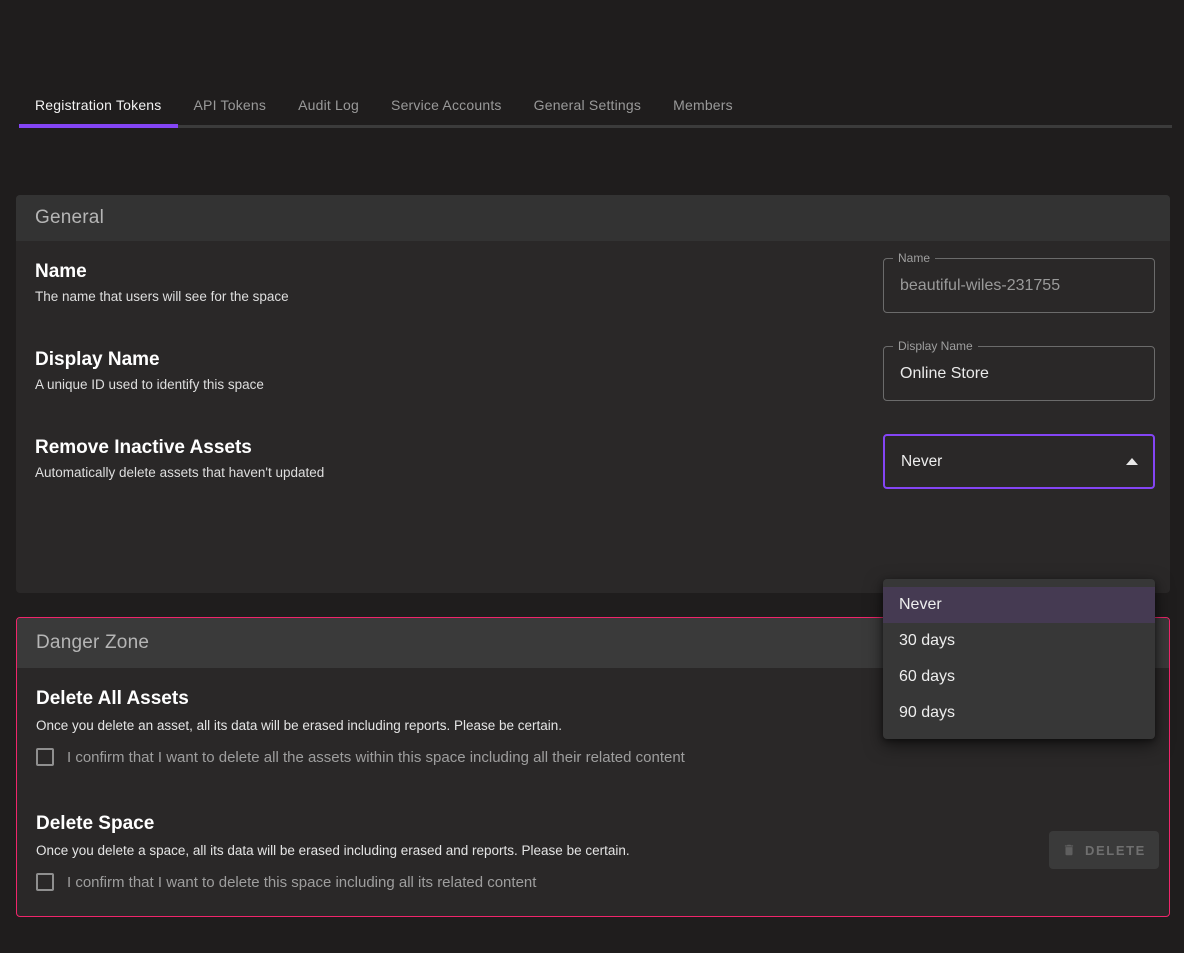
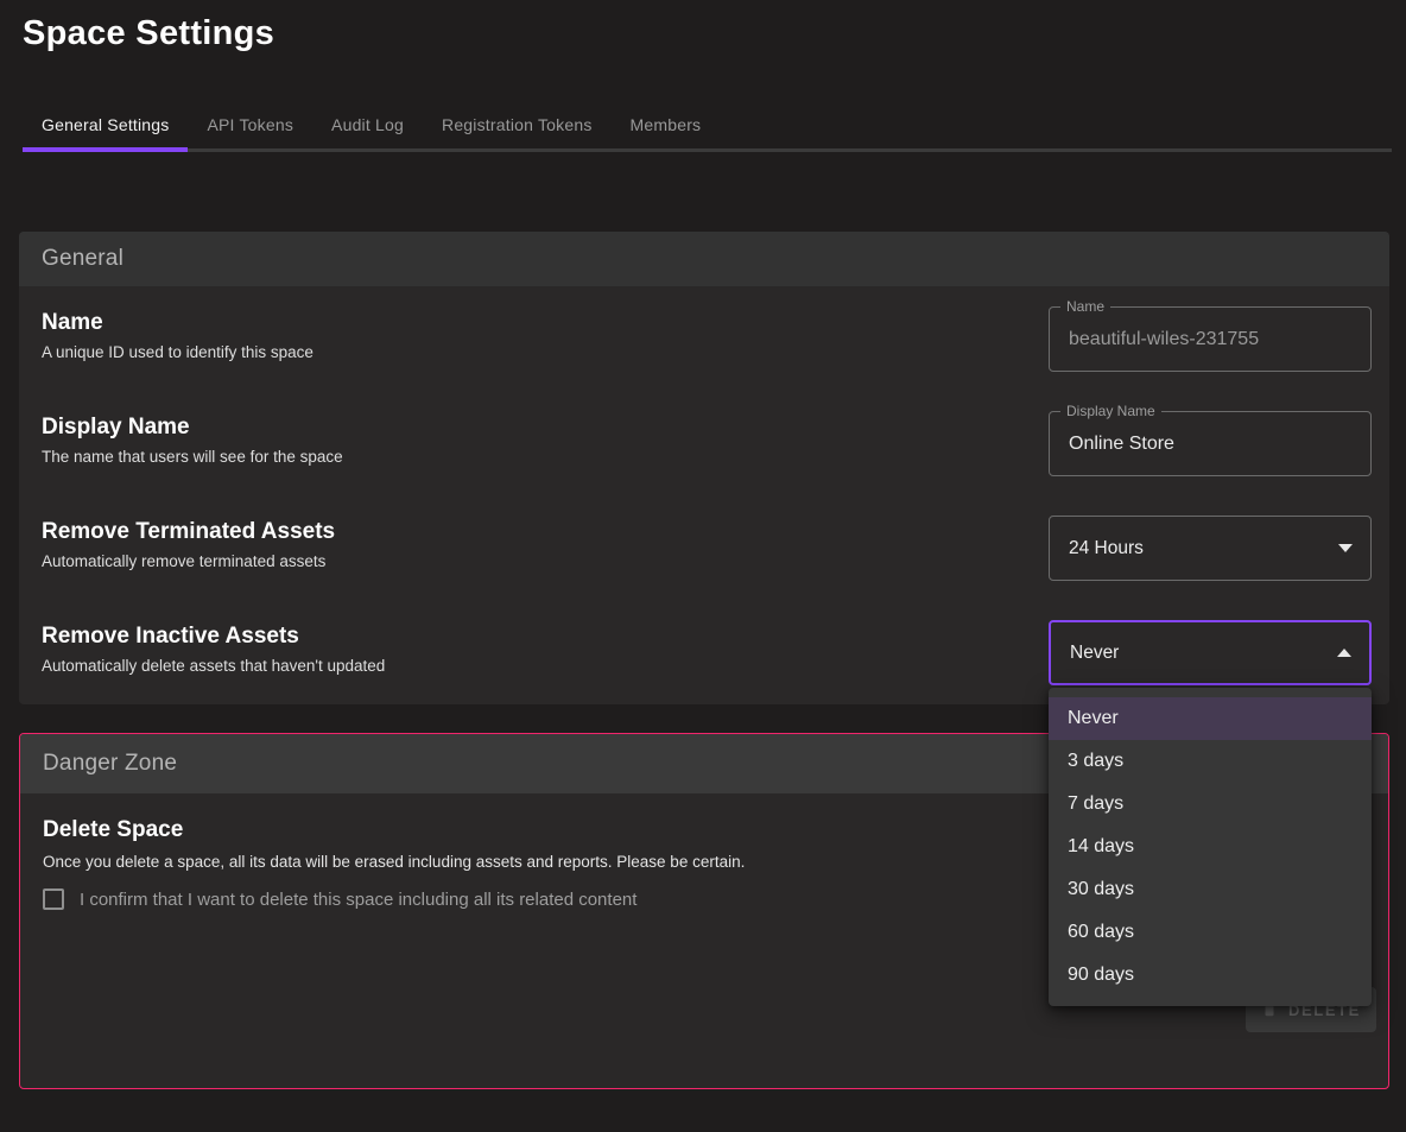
+ Space Settings
- Registration Tokens
+ General Settings
  API Tokens
  Audit Log
- Service Accounts
- General Settings
+ Registration Tokens
  Members
  General
  Name
- The name that users will see for the space
+ A unique ID used to identify this space
  Name
  beautiful-wiles-231755
  Display Name
- A unique ID used to identify this space
+ The name that users will see for the space
  Display Name
  Online Store
+ Remove Terminated Assets
+ Automatically remove terminated assets
+ 24 Hours
  Remove Inactive Assets
  Automatically delete assets that haven't updated
  Never
  Danger Zone
- Delete All Assets
- Once you delete an asset, all its data will be erased including reports. Please be certain.
- I confirm that I want to delete all the assets within this space including all their related content
  Delete Space
- Once you delete a space, all its data will be erased including erased and reports. Please be certain.
+ Once you delete a space, all its data will be erased including assets and reports. Please be certain.
  I confirm that I want to delete this space including all its related content
  DELETE
  Never
+ 3 days
+ 7 days
+ 14 days
  30 days
  60 days
  90 days
